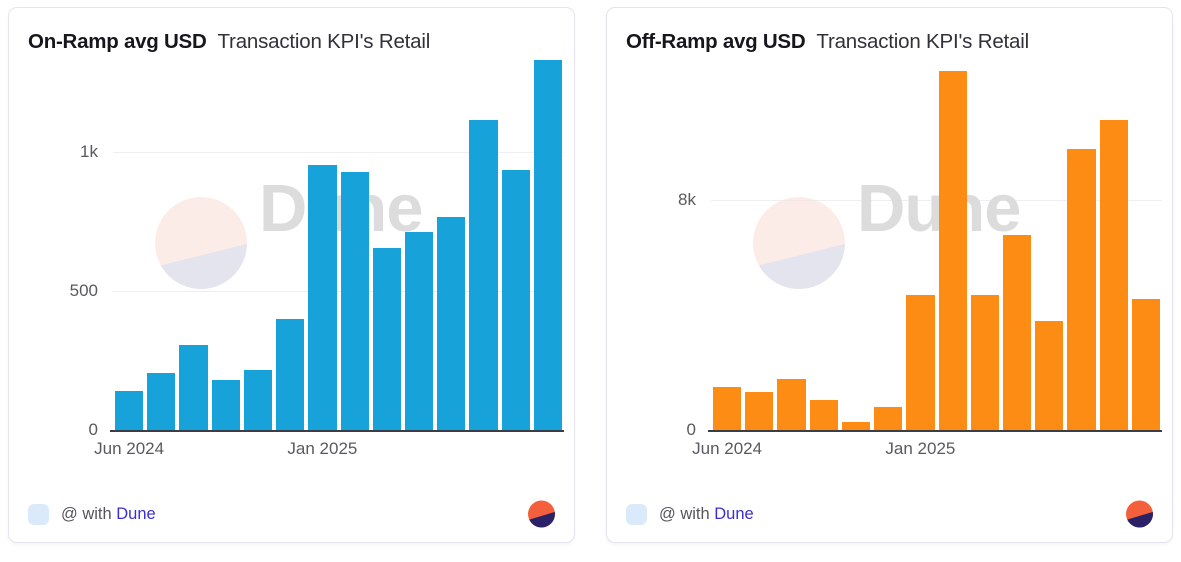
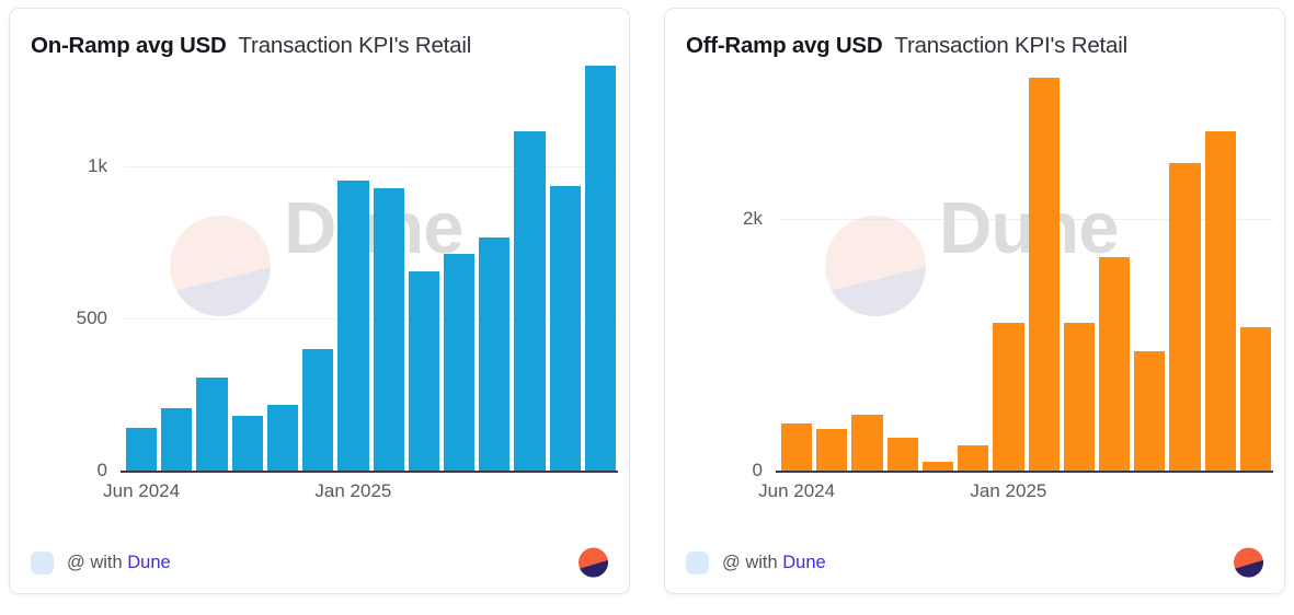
  On-Ramp avg USD
  Transaction KPI's Retail
  0
  500
  1k
  Jun 2024
  Jan 2025
  @ with Dune
  Off-Ramp avg USD
  Transaction KPI's Retail
  0
- 8k
+ 2k
  Due
  Jun 2024
  Jan 2025
  @ with Dune
